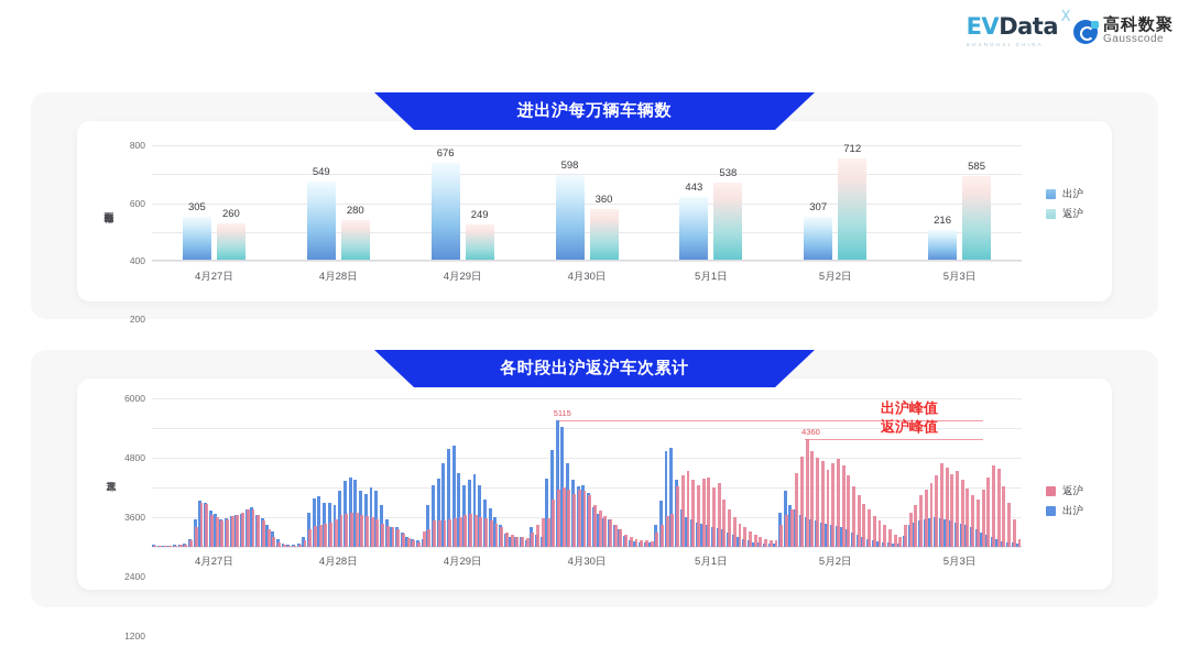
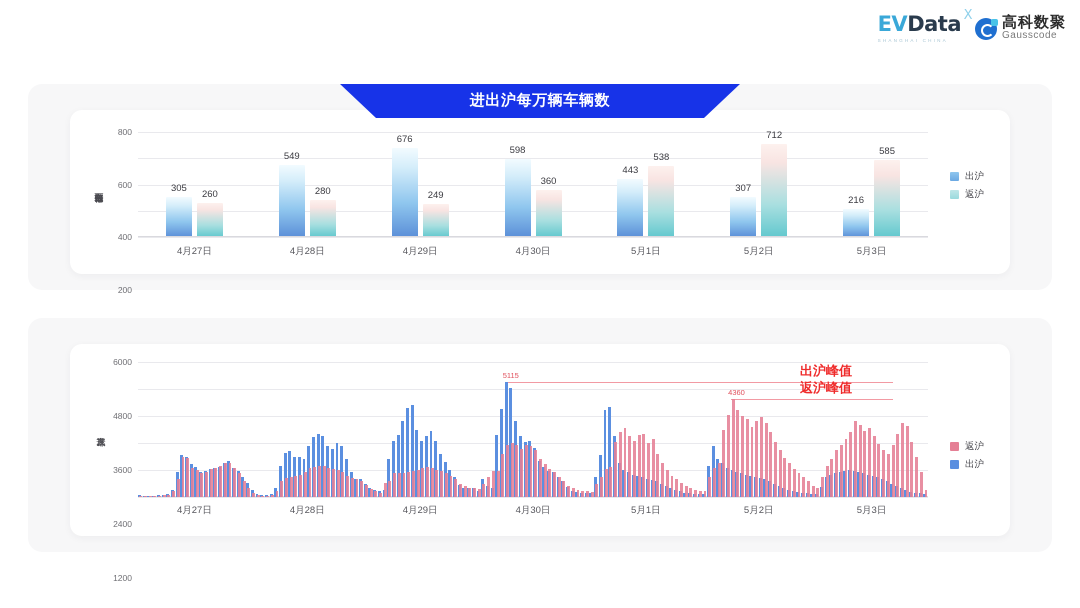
  EVData
  X
  高科数聚
  Gausscode
  200
  400
  600
  800
  305
  260
  4月27日
  549
  280
  4月28日
  676
  249
  4月29日
  598
  360
  4月30日
  443
  538
  5月1日
  307
  712
  5月2日
  216
  585
  5月3日
  出沪
  返沪
  进出沪每万辆车辆数
  1200
  2400
  3600
  4800
  6000
  4月27日
  4月28日
  4月29日
  4月30日
  5月1日
  5月2日
  5月3日
  5115
  出沪峰值
  4360
  返沪峰值
  返沪
  出沪
- 各时段出沪返沪车次累计
